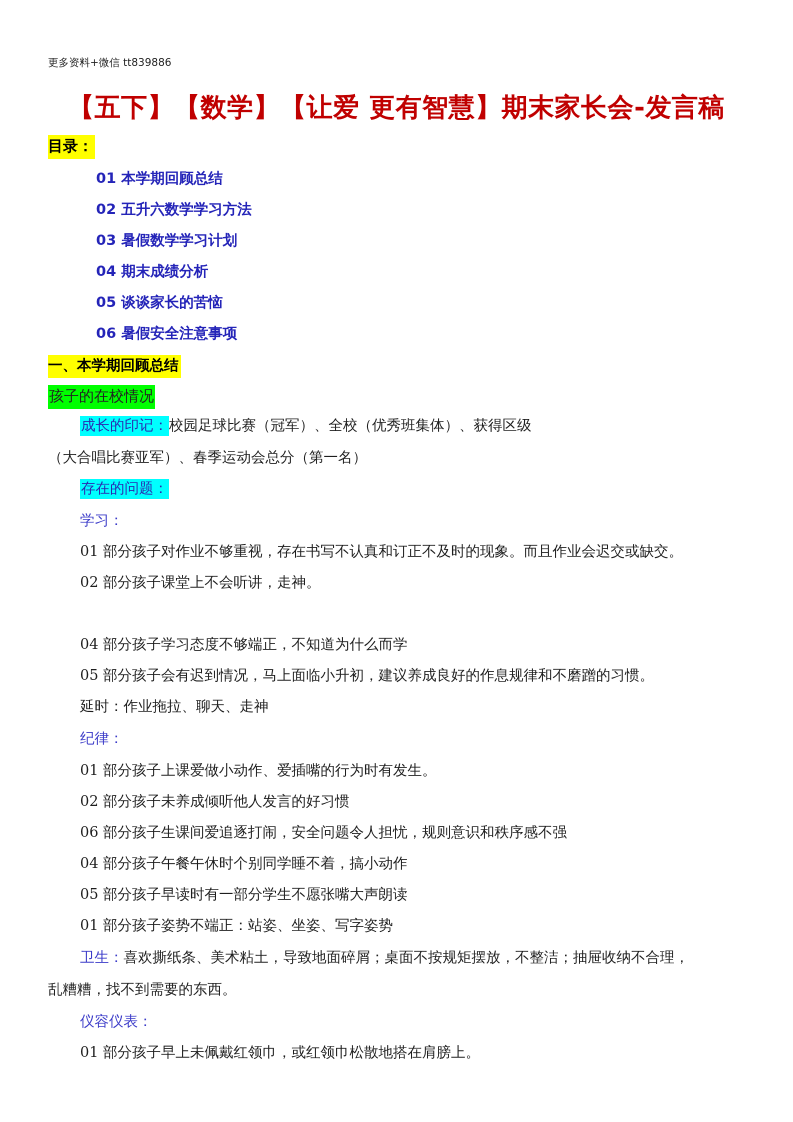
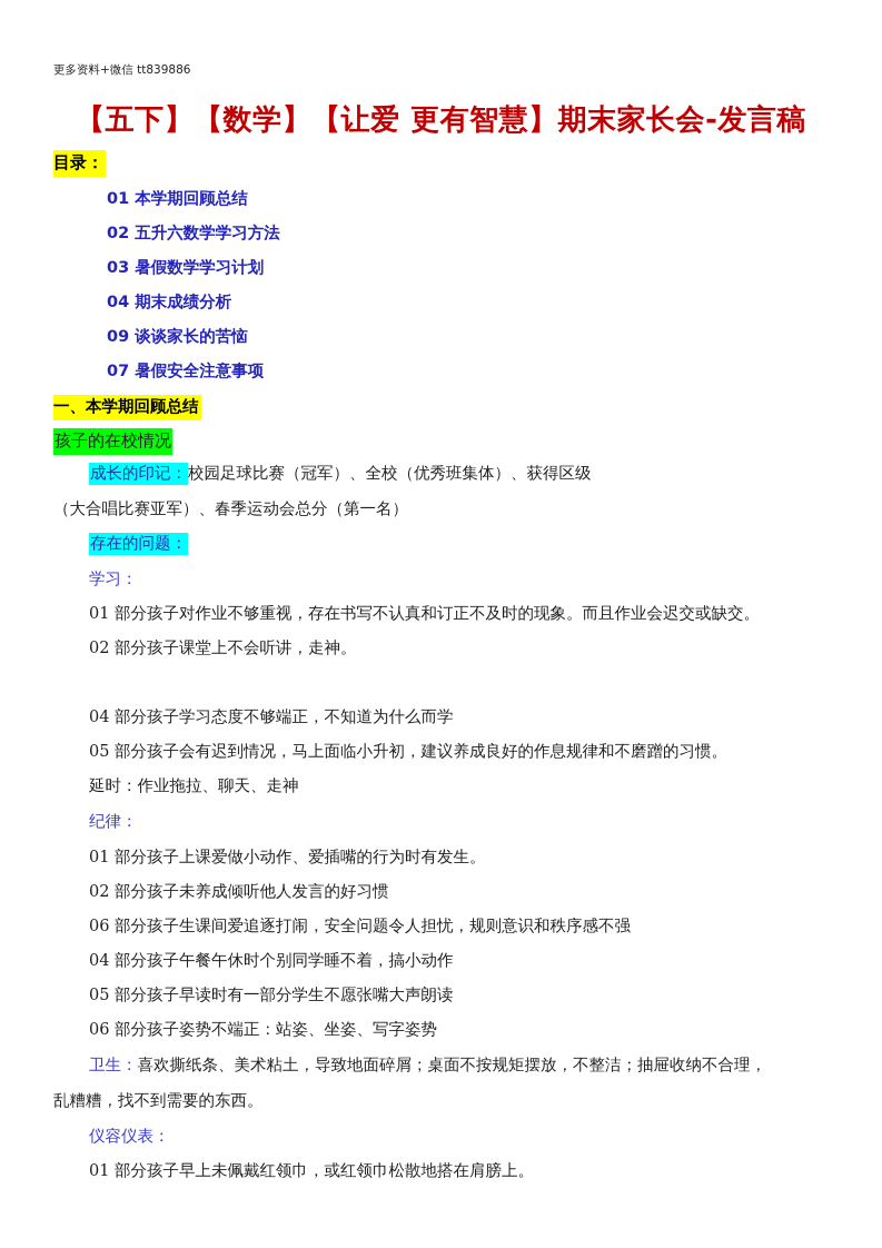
  更多资料+微信 tt839886
  【五下】【数学】【让爱 更有智慧】期末家长会-发言稿
  目录：
  01 本学期回顾总结
  02 五升六数学学习方法
  03 暑假数学学习计划
  04 期末成绩分析
- 05 谈谈家长的苦恼
+ 09 谈谈家长的苦恼
- 06 暑假安全注意事项
+ 07 暑假安全注意事项
  一、本学期回顾总结
  孩子的在校情况
  成长的印记：校园足球比赛（冠军）、全校（优秀班集体）、获得区级
  （大合唱比赛亚军）、春季运动会总分（第一名）
  存在的问题：
  学习：
  01 部分孩子对作业不够重视，存在书写不认真和订正不及时的现象。而且作业会迟交或缺交。
  02 部分孩子课堂上不会听讲，走神。
  04 部分孩子学习态度不够端正，不知道为什么而学
  05 部分孩子会有迟到情况，马上面临小升初，建议养成良好的作息规律和不磨蹭的习惯。
  延时：作业拖拉、聊天、走神
  纪律：
  01 部分孩子上课爱做小动作、爱插嘴的行为时有发生。
  02 部分孩子未养成倾听他人发言的好习惯
  06 部分孩子生课间爱追逐打闹，安全问题令人担忧，规则意识和秩序感不强
  04 部分孩子午餐午休时个别同学睡不着，搞小动作
  05 部分孩子早读时有一部分学生不愿张嘴大声朗读
- 01 部分孩子姿势不端正：站姿、坐姿、写字姿势
+ 06 部分孩子姿势不端正：站姿、坐姿、写字姿势
  卫生：喜欢撕纸条、美术粘土，导致地面碎屑；桌面不按规矩摆放，不整洁；抽屉收纳不合理，
  乱糟糟，找不到需要的东西。
  仪容仪表：
  01 部分孩子早上未佩戴红领巾，或红领巾松散地搭在肩膀上。
